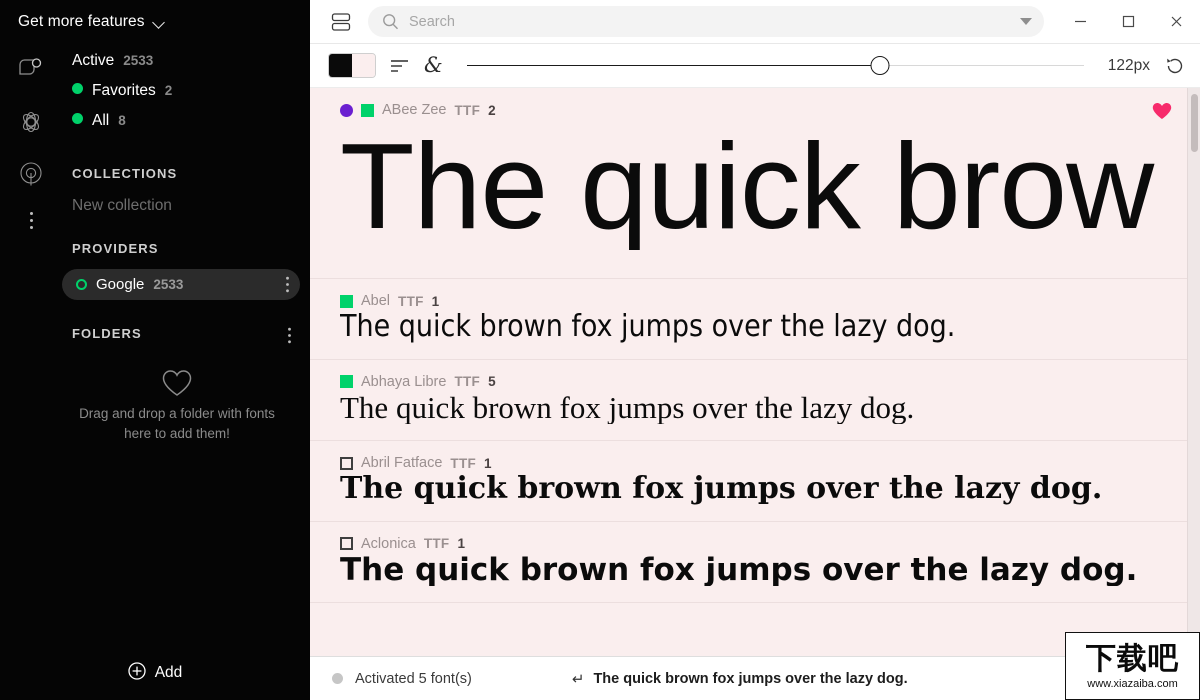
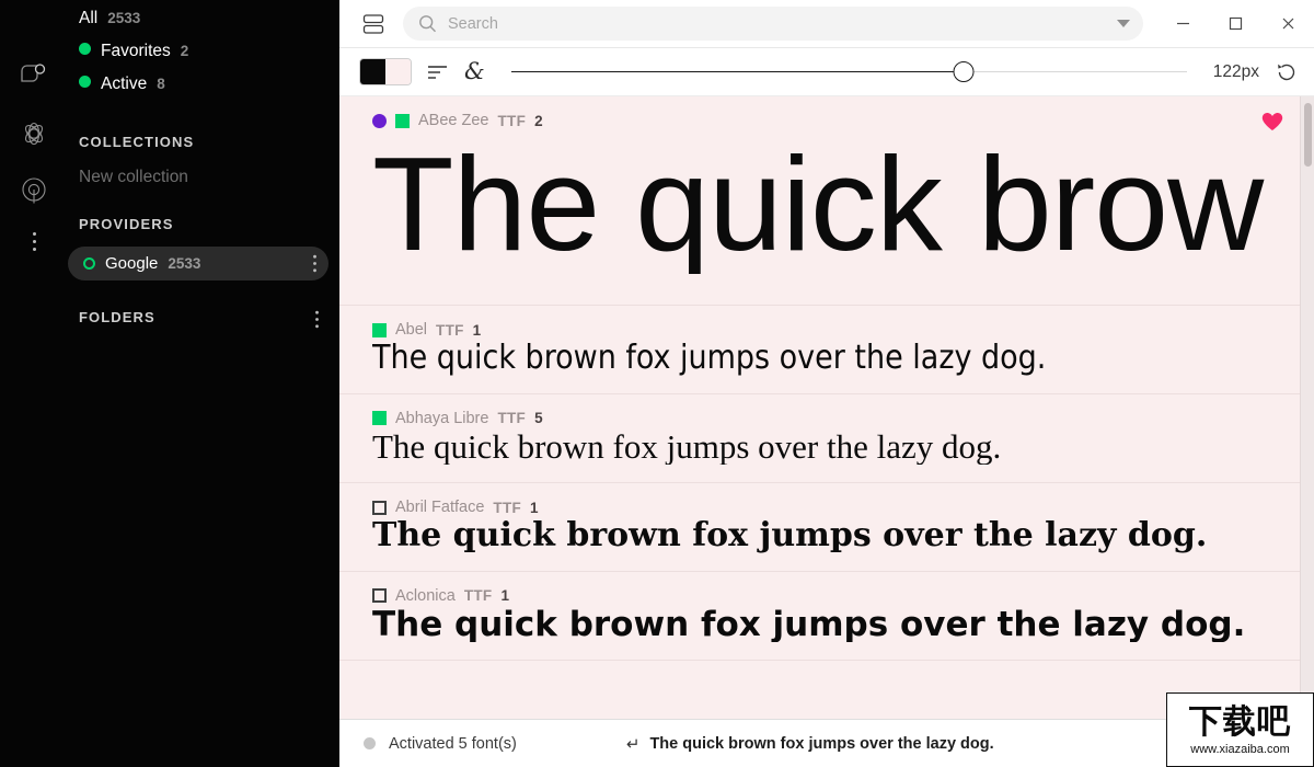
- Get more features
- Active
+ All
  2533
  Favorites
  2
- All
+ Active
  8
  COLLECTIONS
  New collection
  PROVIDERS
  Google
  2533
  FOLDERS
- Drag and drop a folder with fonts here to add them!
- Add
  Search
  &
  122px
  ABee Zee
  TTF
  2
  The quick brow
  Abel
  TTF
  1
  The quick brown fox jumps over the lazy dog.
  Abhaya Libre
  TTF
  5
  The quick brown fox jumps over the lazy dog.
  Abril Fatface
  TTF
  1
  The quick brown fox jumps over the lazy dog.
  Aclonica
  TTF
  1
  The quick brown fox jumps over the lazy dog.
  Activated 5 font(s)
  ↵
  The quick brown fox jumps over the lazy dog.
  下载吧
  www.xiazaiba.com
